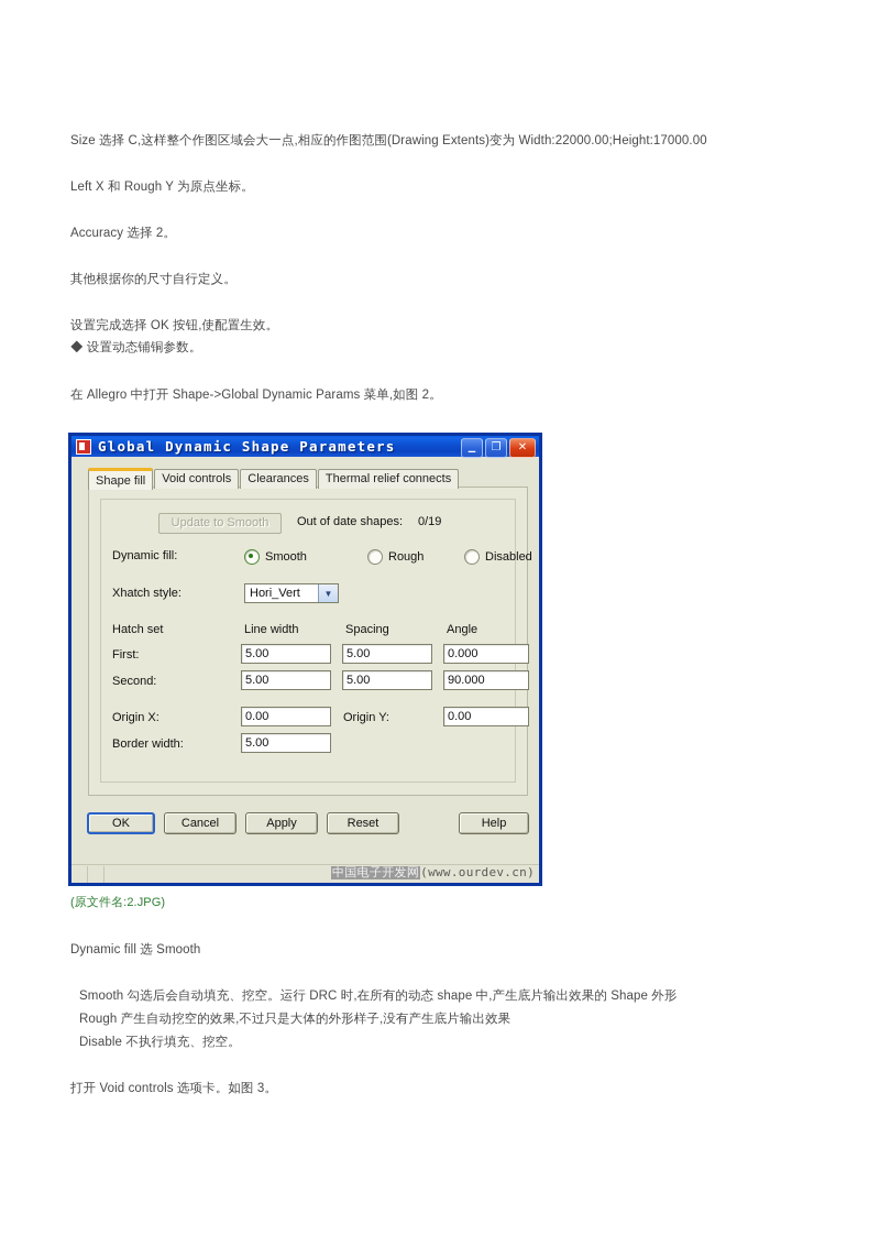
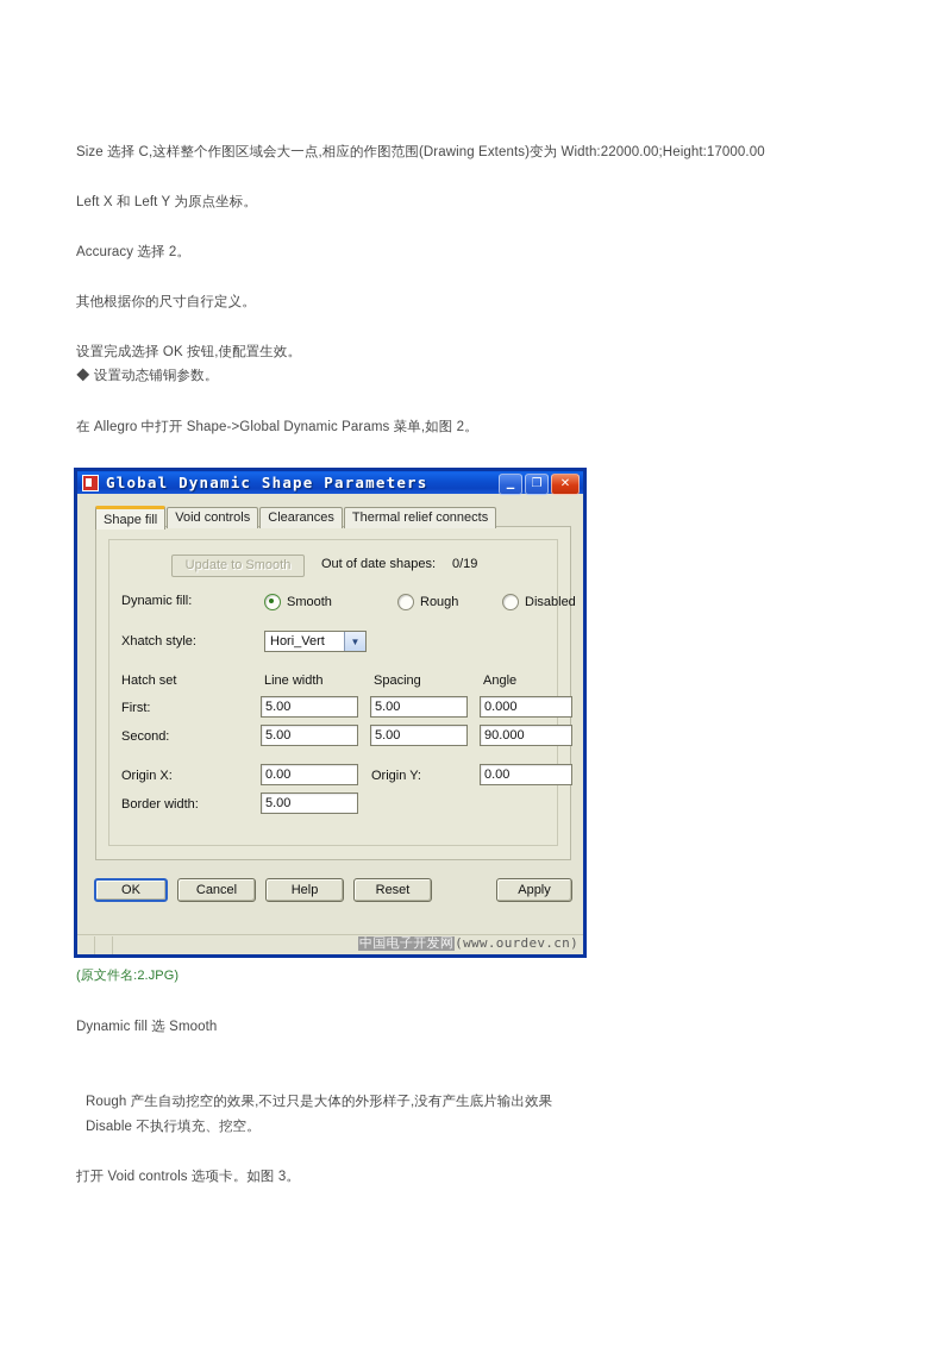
  Size 选择 C,这样整个作图区域会大一点,相应的作图范围(Drawing Extents)变为 Width:22000.00;Height:17000.00
- Left X 和 Rough Y 为原点坐标。
+ Left X 和 Left Y 为原点坐标。
  Accuracy 选择 2。
  其他根据你的尺寸自行定义。
  设置完成选择 OK 按钮,使配置生效。
  ◆ 设置动态铺铜参数。
  在 Allegro 中打开 Shape->Global Dynamic Params 菜单,如图 2。
  Global Dynamic Shape Parameters
  _
  ❐
  ✕
  Shape fill
  Void controls
  Clearances
  Thermal relief connects
  Update to Smooth
  Out of date shapes:
  0/19
  Dynamic fill:
  Smooth
  Rough
  Disabled
  Xhatch style:
  Hori_Vert
  ▼
  Hatch set
  Line width
  Spacing
  Angle
  First:
  Second:
  5.00
  5.00
  0.000
  5.00
  5.00
  90.000
  Origin X:
  Origin Y:
  Border width:
  0.00
  0.00
  5.00
  OK
  Cancel
- Apply
+ Help
  Reset
- Help
+ Apply
  中国电子开发网(www.ourdev.cn)
  (原文件名:2.JPG)
  Dynamic fill 选 Smooth
- Smooth 勾选后会自动填充、挖空。运行 DRC 时,在所有的动态 shape 中,产生底片输出效果的 Shape 外形
  Rough 产生自动挖空的效果,不过只是大体的外形样子,没有产生底片输出效果
  Disable 不执行填充、挖空。
  打开 Void controls 选项卡。如图 3。
